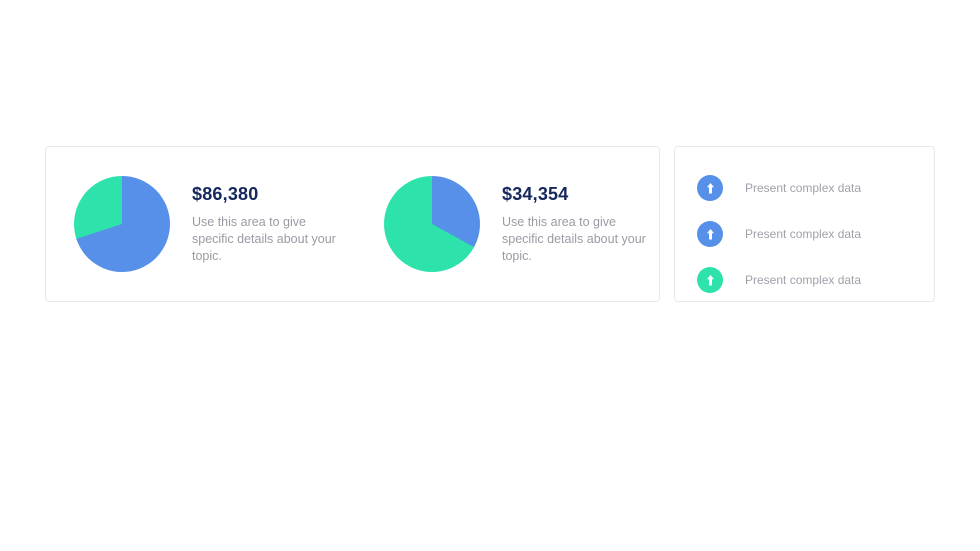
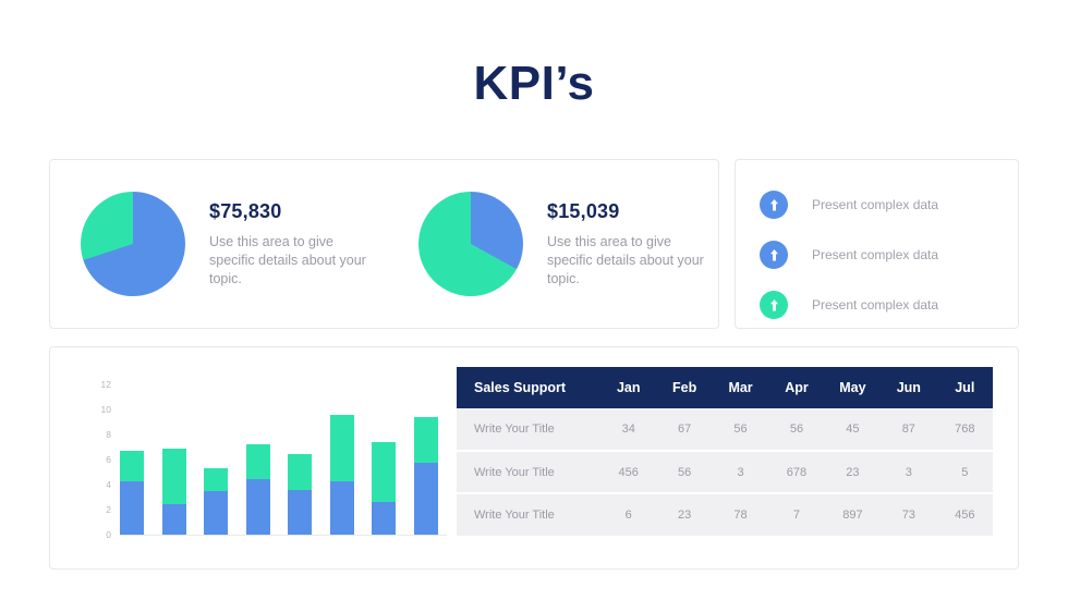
+ KPI’s
- $86,380
+ $75,830
  Use this area to give specific details about your topic.
- $34,354
+ $15,039
  Use this area to give specific details about your topic.
  Present complex data
  Present complex data
  Present complex data
+ 12
+ 10
+ 8
+ 6
+ 4
+ 2
+ 0
+ Sales Support	Jan	Feb	Mar	Apr	May	Jun	Jul
+ Write Your Title	34	67	56	56	45	87	768
+ Write Your Title	456	56	3	678	23	3	5
+ Write Your Title	6	23	78	7	897	73	456
